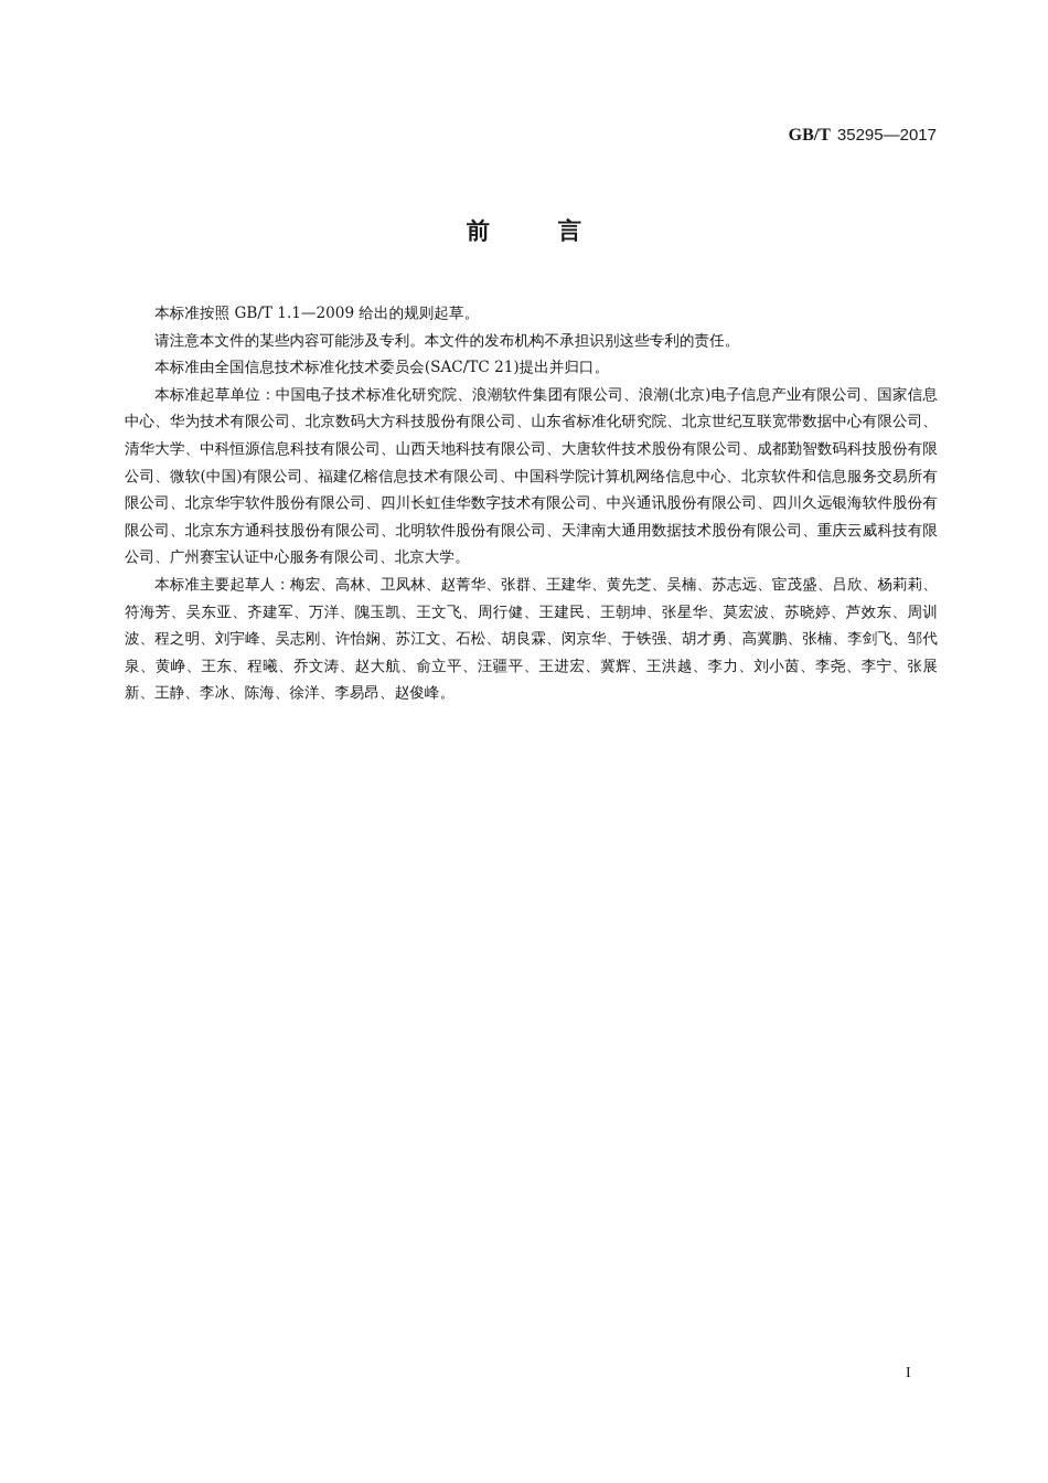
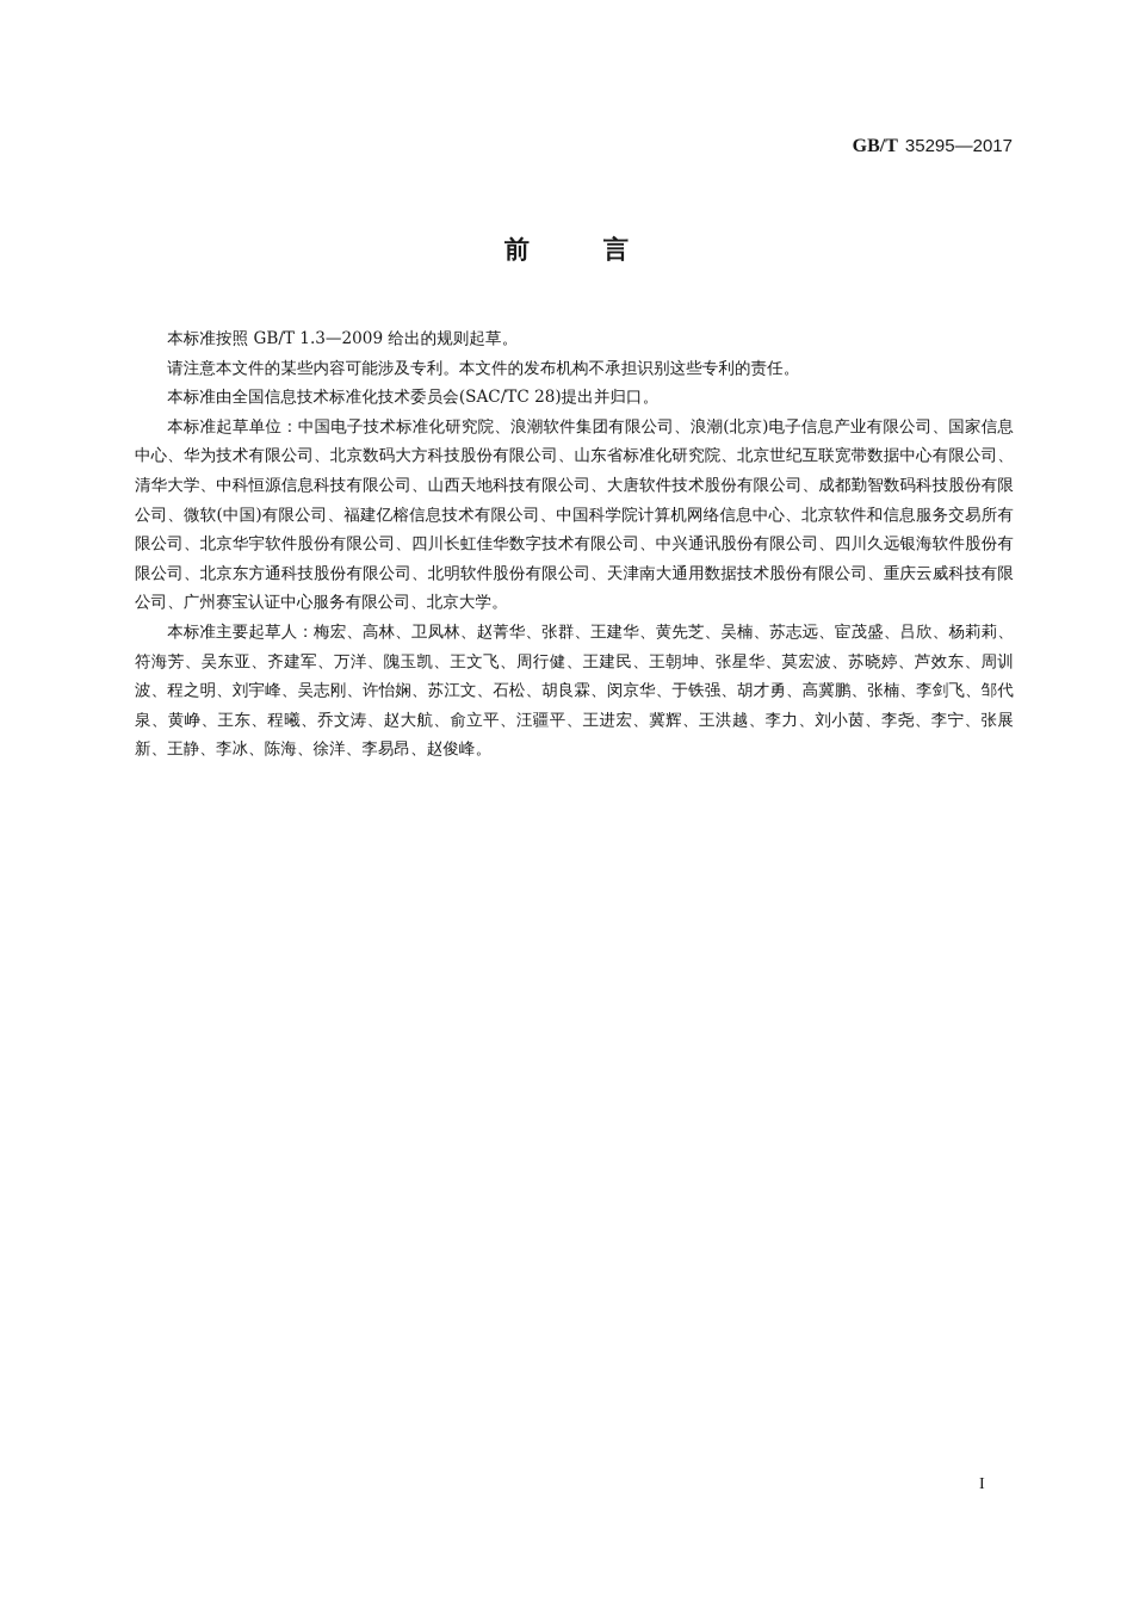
  GB/T 35295—2017
  前言
- 本标准按照 GB/T 1.1—2009 给出的规则起草。
+ 本标准按照 GB/T 1.3—2009 给出的规则起草。
  请注意本文件的某些内容可能涉及专利。本文件的发布机构不承担识别这些专利的责任。
- 本标准由全国信息技术标准化技术委员会(SAC/TC 21)提出并归口。
+ 本标准由全国信息技术标准化技术委员会(SAC/TC 28)提出并归口。
  本标准起草单位：中国电子技术标准化研究院、浪潮软件集团有限公司、浪潮(北京)电子信息产业有限公司、国家信息中心、华为技术有限公司、北京数码大方科技股份有限公司、山东省标准化研究院、北京世纪互联宽带数据中心有限公司、清华大学、中科恒源信息科技有限公司、山西天地科技有限公司、大唐软件技术股份有限公司、成都勤智数码科技股份有限公司、微软(中国)有限公司、福建亿榕信息技术有限公司、中国科学院计算机网络信息中心、北京软件和信息服务交易所有限公司、北京华宇软件股份有限公司、四川长虹佳华数字技术有限公司、中兴通讯股份有限公司、四川久远银海软件股份有限公司、北京东方通科技股份有限公司、北明软件股份有限公司、天津南大通用数据技术股份有限公司、重庆云威科技有限公司、广州赛宝认证中心服务有限公司、北京大学。
  本标准主要起草人：梅宏、高林、卫凤林、赵菁华、张群、王建华、黄先芝、吴楠、苏志远、宦茂盛、吕欣、杨莉莉、符海芳、吴东亚、齐建军、万洋、隗玉凯、王文飞、周行健、王建民、王朝坤、张星华、莫宏波、苏晓婷、芦效东、周训波、程之明、刘宇峰、吴志刚、许怡娴、苏江文、石松、胡良霖、闵京华、于铁强、胡才勇、高冀鹏、张楠、李剑飞、邹代泉、黄峥、王东、程曦、乔文涛、赵大航、俞立平、汪疆平、王进宏、冀辉、王洪越、李力、刘小茵、李尧、李宁、张展新、王静、李冰、陈海、徐洋、李易昂、赵俊峰。
  I
